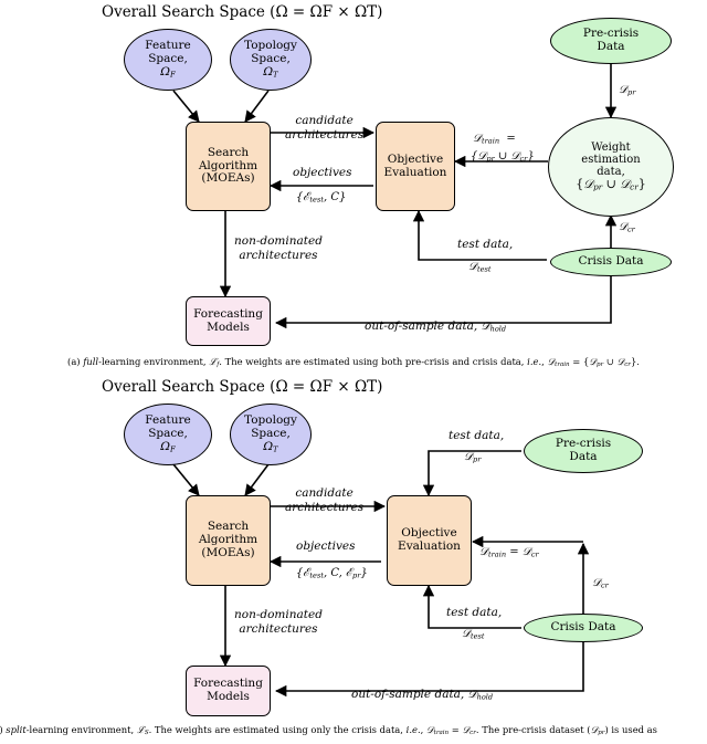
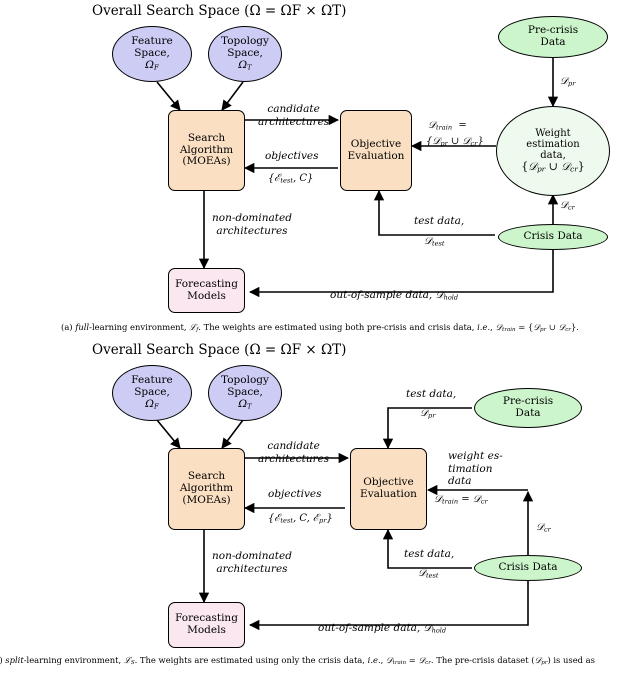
  Overall Search Space (Ω = ΩF × ΩT)
  Feature
  Space,
  Topology
  Space,
  Search
  Algorithm
  (MOEAs)
  Objective
  Evaluation
  Forecasting
  Models
  Pre-crisis
  Data
  Weight
  estimation
  data,
  {𝒟pr ∪ 𝒟cr}
  Crisis Data
  candidate
  architectures
  objectives
  {ℰtest, C}
  non-dominated
  architectures
  𝒟pr
  𝒟cr
  𝒟train =
  {𝒟pr ∪ 𝒟cr}
  test data,
  𝒟test
  out-of-sample data, 𝒟hold
  (a) full-learning environment, ℒ . The weights are estimated using both pre-crisis and crisis data, i.e., 𝒟 = {𝒟 ∪ 𝒟 }.
  Overall Search Space (Ω = ΩF × ΩT)
  Feature
  Space,
  ΩF
  Topology
  Space,
  ΩT
  Search
  Algorithm
  (MOEAs)
  Objective
  Evaluation
  Forecasting
  Models
  Pre-crisis
  Data
  Crisis Data
  candidate
  architectures
  objectives
  {ℰtest, C, ℰpr}
  non-dominated
  architectures
  test data,
  𝒟pr
+ weight es-
+ timation
+ data
  𝒟train = 𝒟cr
  𝒟cr
  test data,
  𝒟test
  out-of-sample data, 𝒟hold
  ) split-learning environment, ℒ . The weights are estimated using only the crisis data, i.e., 𝒟 = 𝒟 . The pre-crisis dataset (𝒟 ) is used as
